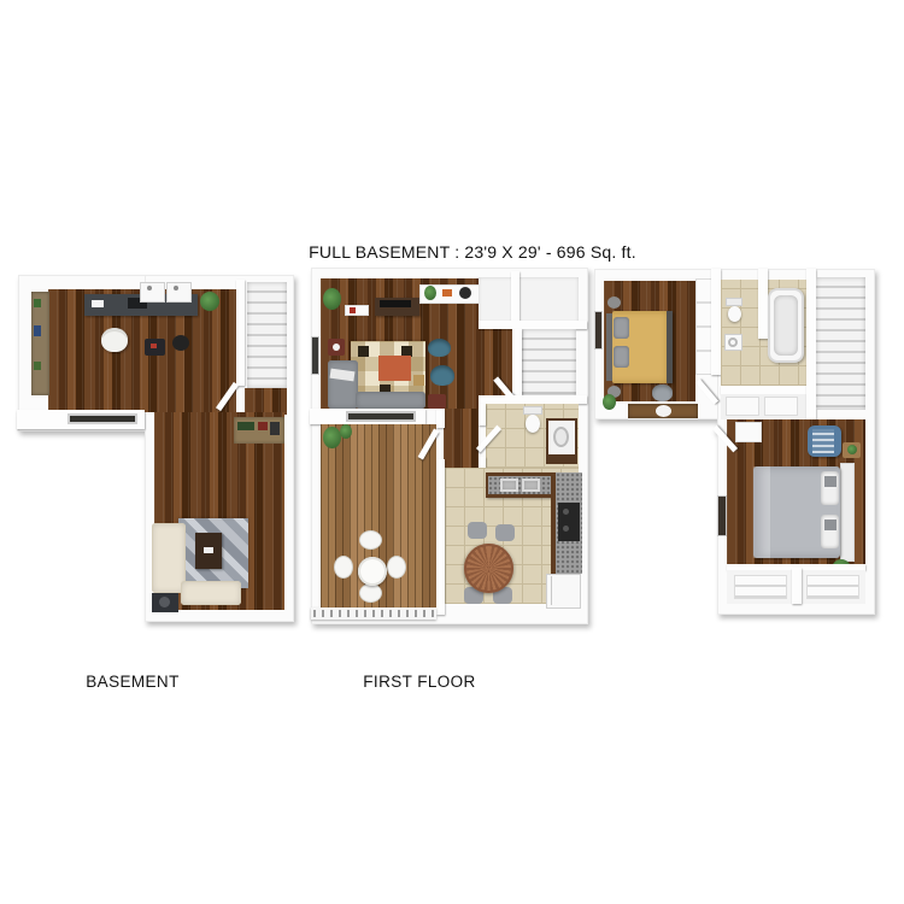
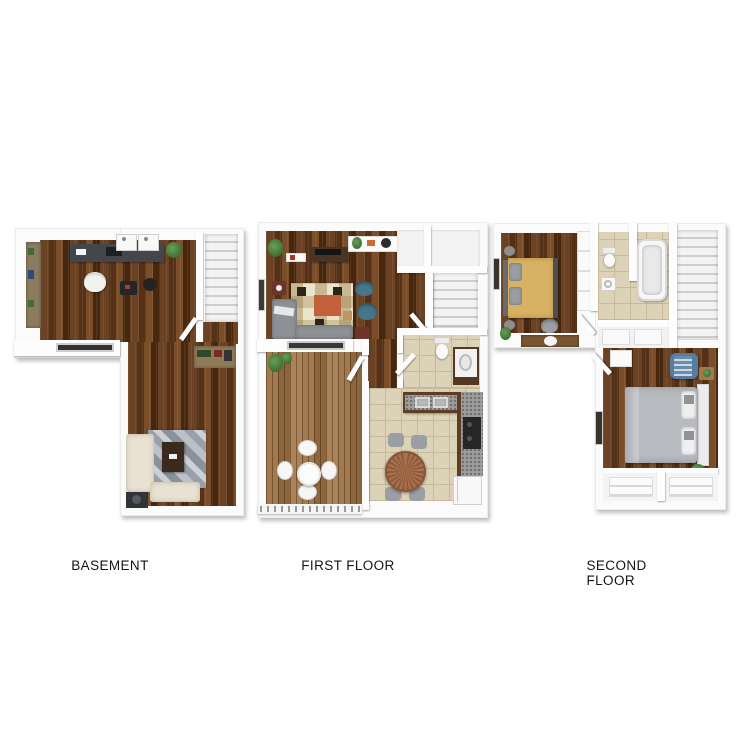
- FULL BASEMENT : 23'9 X 29' - 696 Sq. ft.
  BASEMENT
  FIRST FLOOR
+ SECOND FLOOR
